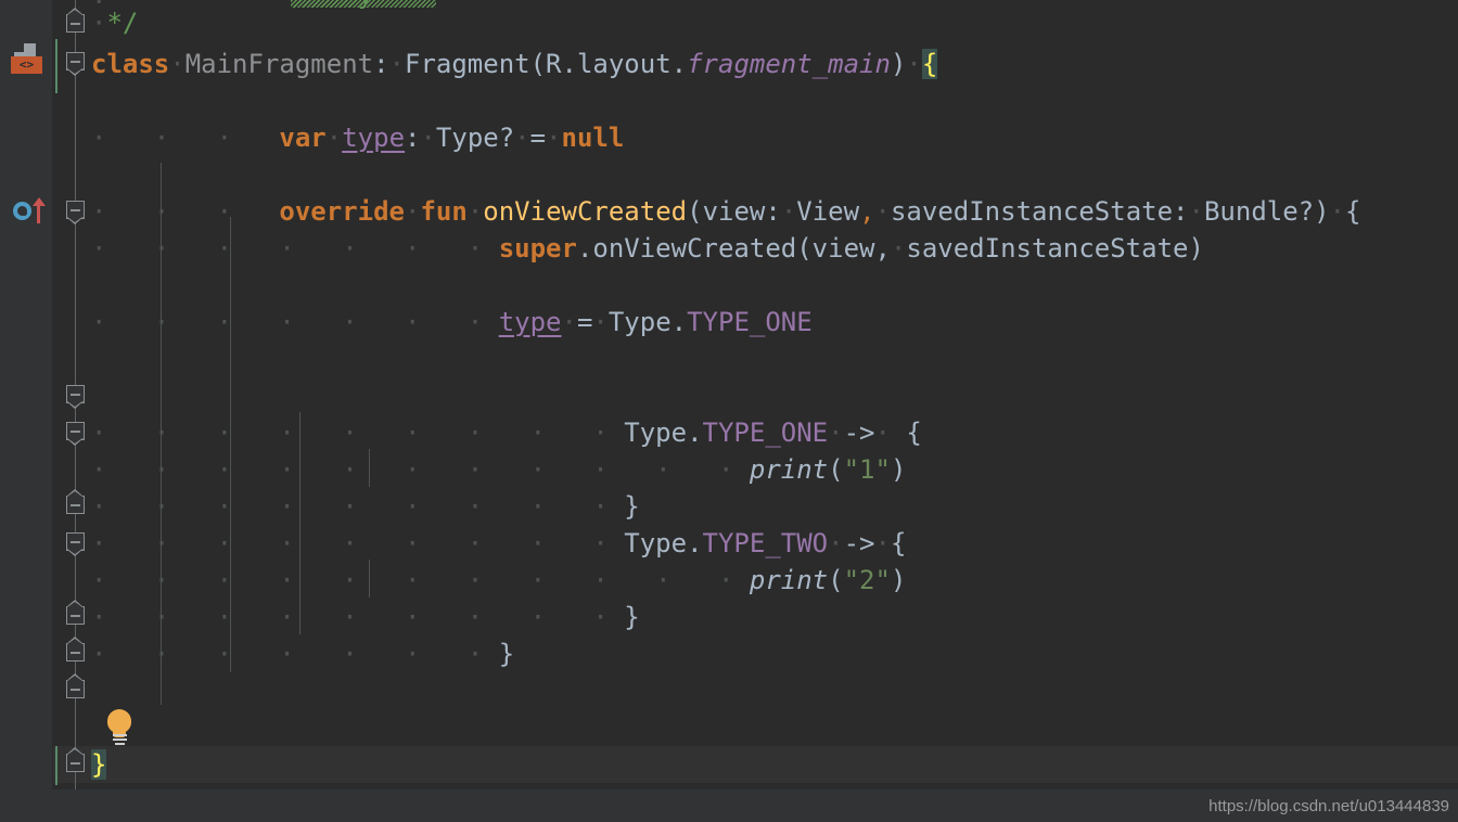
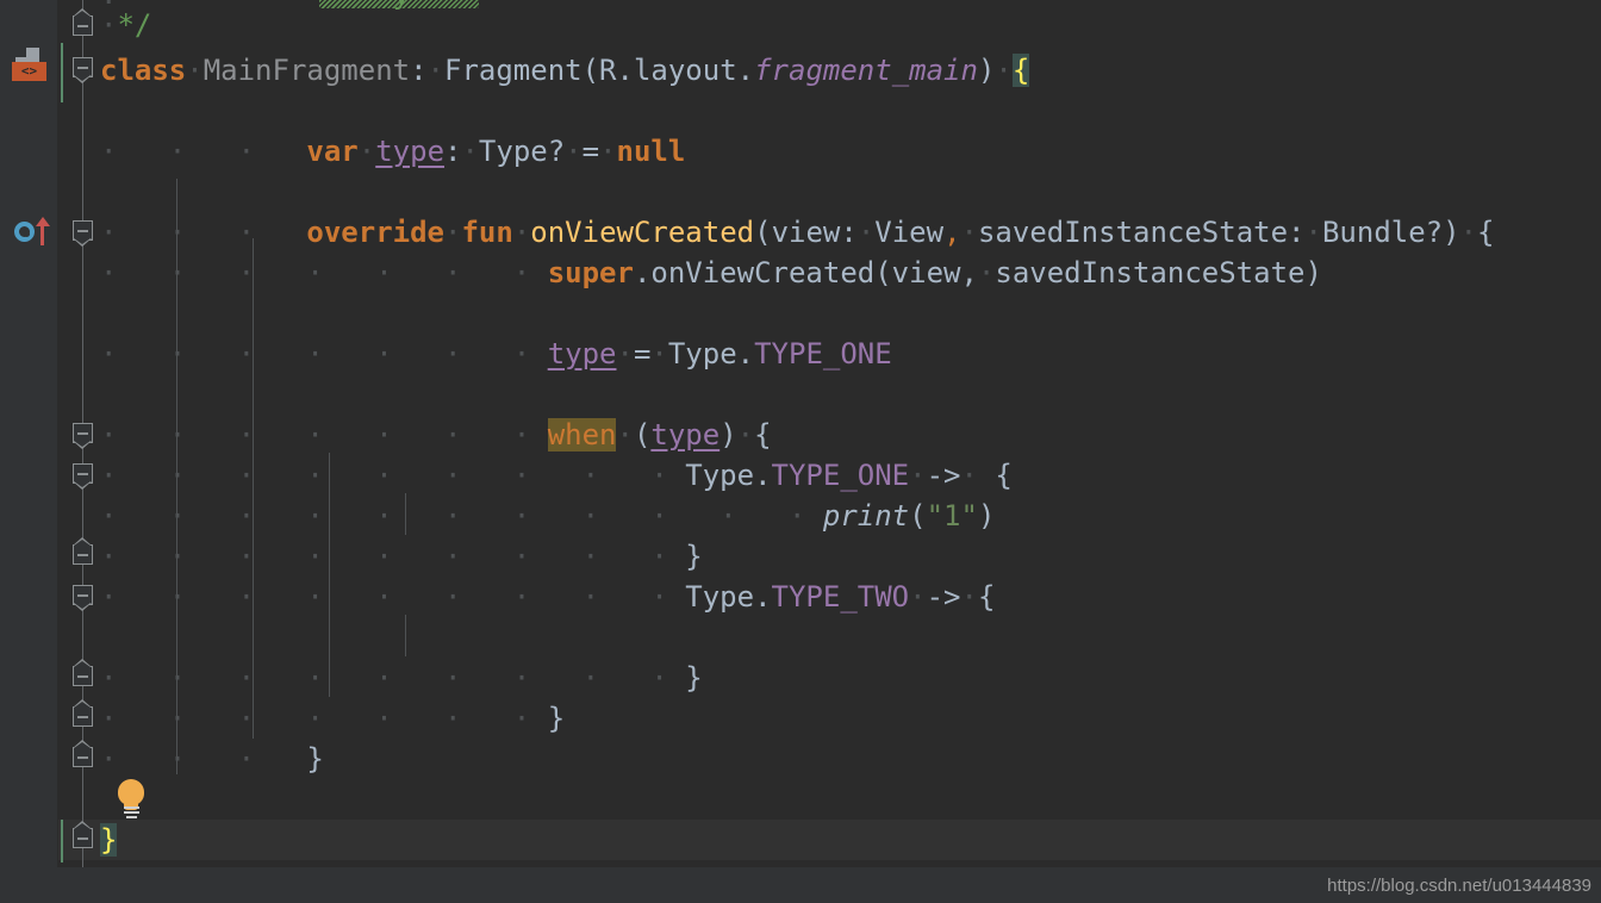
  <>
  ·*/
  class·MainFragment:·Fragment(R.layout.fragment_main)·{
  · · · var·type:·Type?·=·null
  · · · override·fun·onViewCreated(view:·View,·savedInstanceState:·Bundle?)·{
  · · · · · · · super.onViewCreated(view,·savedInstanceState)
  · · · · · · · type·=·Type.TYPE_ONE
+ · · · · · · · when·(type)·{
  · · · · · · · · · Type.TYPE_ONE·->· {
  · · · · · · · · · · · print("1")
  · · · · · · · · · }
  · · · · · · · · · Type.TYPE_TWO·->·{
- · · · · · · · · · · · print("2")
  · · · · · · · · · }
  · · · · · · · }
+ · · · }
  }
  https://blog.csdn.net/u013444839
